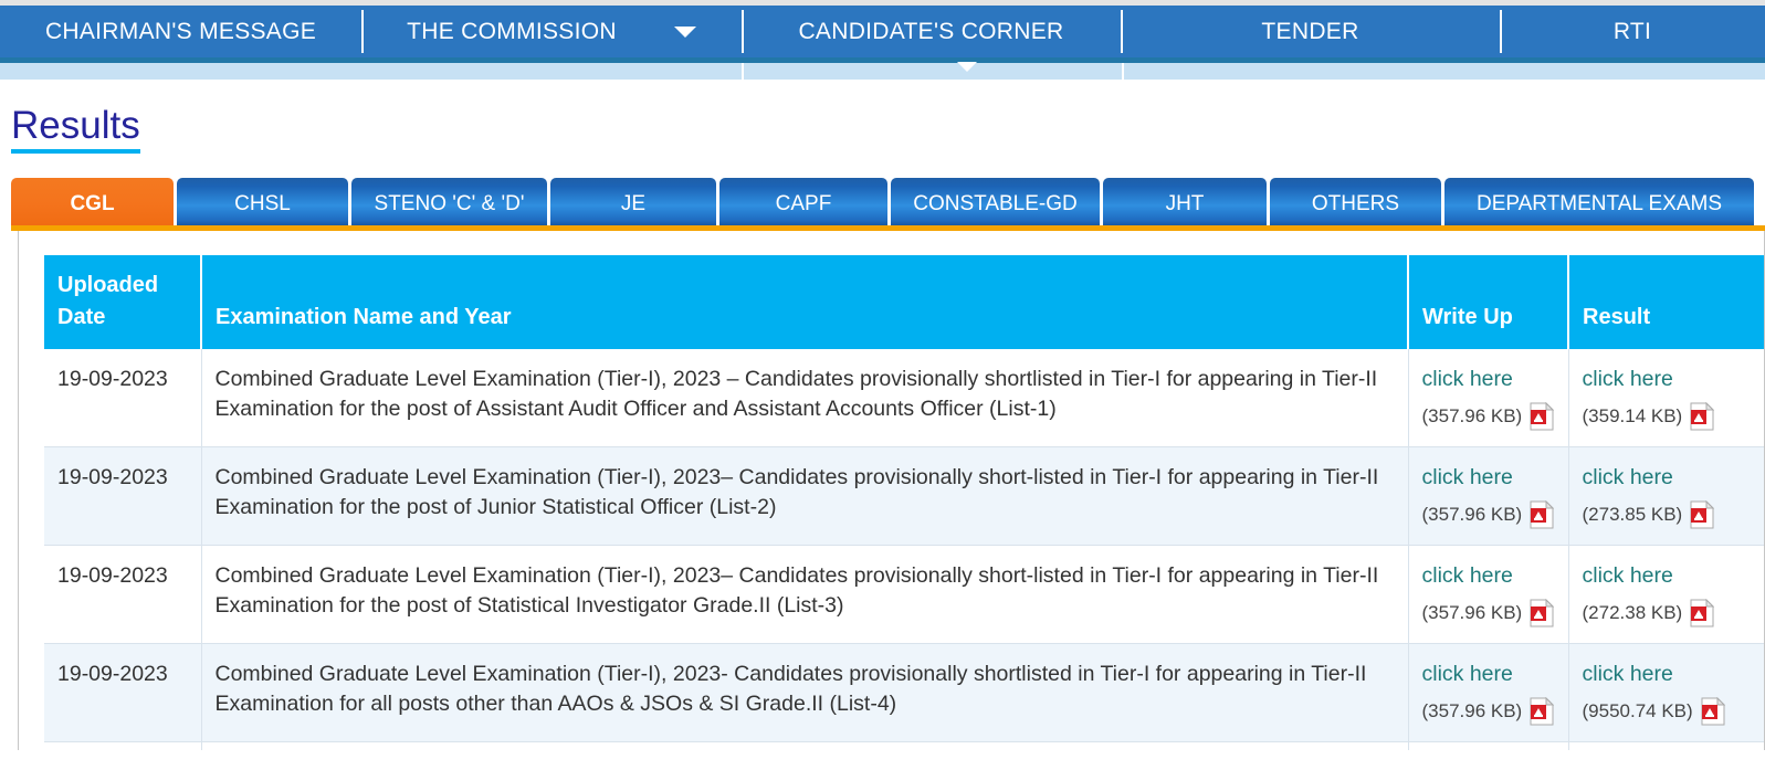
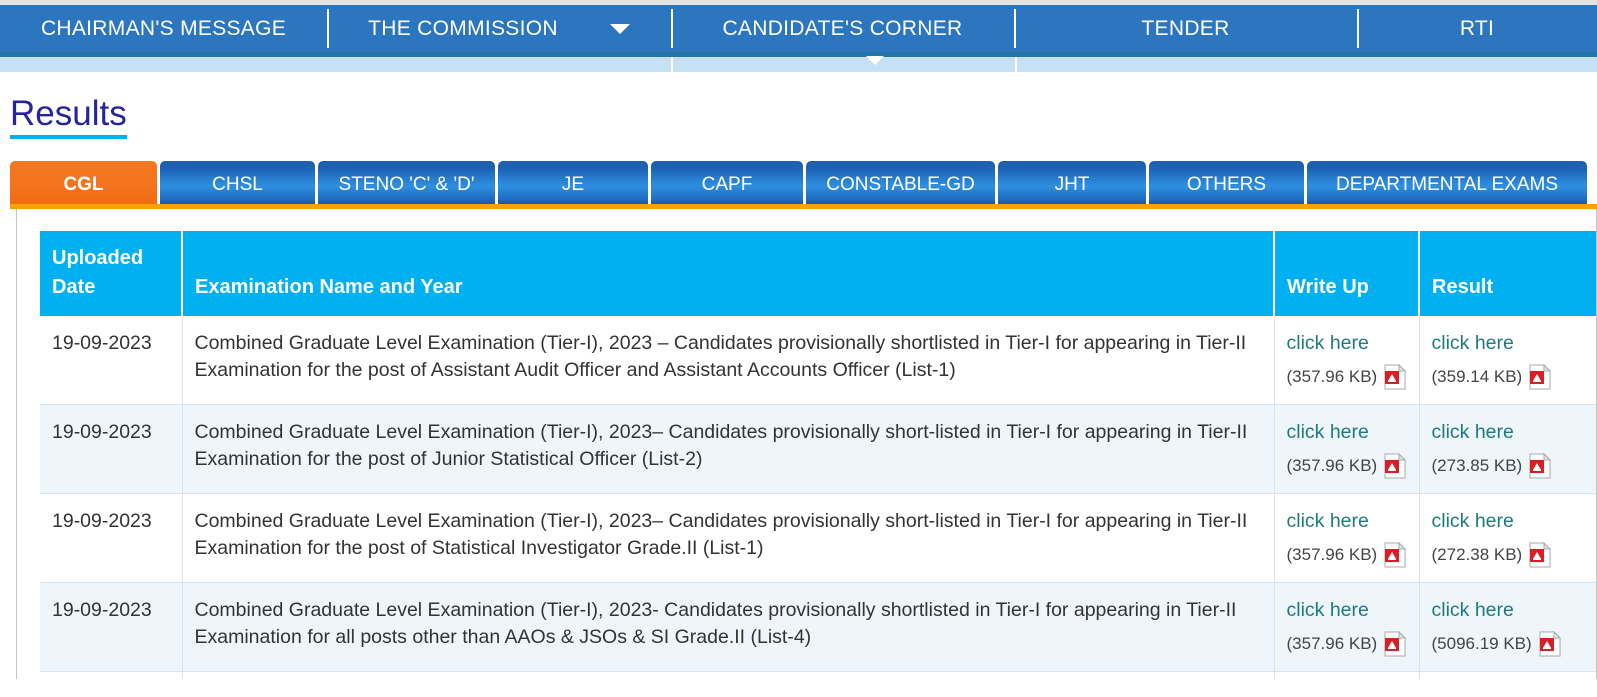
  CHAIRMAN'S MESSAGE
  THE COMMISSION
  CANDIDATE'S CORNER
  TENDER
  RTI
  Results
  CGL
  CHSL
  STENO 'C' & 'D'
  JE
  CAPF
  CONSTABLE-GD
  JHT
  OTHERS
  DEPARTMENTAL EXAMS
  Uploaded Date	Examination Name and Year	Write Up	Result
  19-09-2023	Combined Graduate Level Examination (Tier-I), 2023 – Candidates provisionally shortlisted in Tier-I for appearing in Tier-II Examination for the post of Assistant Audit Officer and Assistant Accounts Officer (List-1)	click here (357.96 KB)	click here (359.14 KB)
  19-09-2023	Combined Graduate Level Examination (Tier-I), 2023– Candidates provisionally short-listed in Tier-I for appearing in Tier-II Examination for the post of Junior Statistical Officer (List-2)	click here (357.96 KB)	click here (273.85 KB)
- 19-09-2023	Combined Graduate Level Examination (Tier-I), 2023– Candidates provisionally short-listed in Tier-I for appearing in Tier-II Examination for the post of Statistical Investigator Grade.II (List-3)	click here (357.96 KB)	click here (272.38 KB)
+ 19-09-2023	Combined Graduate Level Examination (Tier-I), 2023– Candidates provisionally short-listed in Tier-I for appearing in Tier-II Examination for the post of Statistical Investigator Grade.II (List-1)	click here (357.96 KB)	click here (272.38 KB)
- 19-09-2023	Combined Graduate Level Examination (Tier-I), 2023- Candidates provisionally shortlisted in Tier-I for appearing in Tier-II Examination for all posts other than AAOs & JSOs & SI Grade.II (List-4)	click here (357.96 KB)	click here (9550.74 KB)
+ 19-09-2023	Combined Graduate Level Examination (Tier-I), 2023- Candidates provisionally shortlisted in Tier-I for appearing in Tier-II Examination for all posts other than AAOs & JSOs & SI Grade.II (List-4)	click here (357.96 KB)	click here (5096.19 KB)
